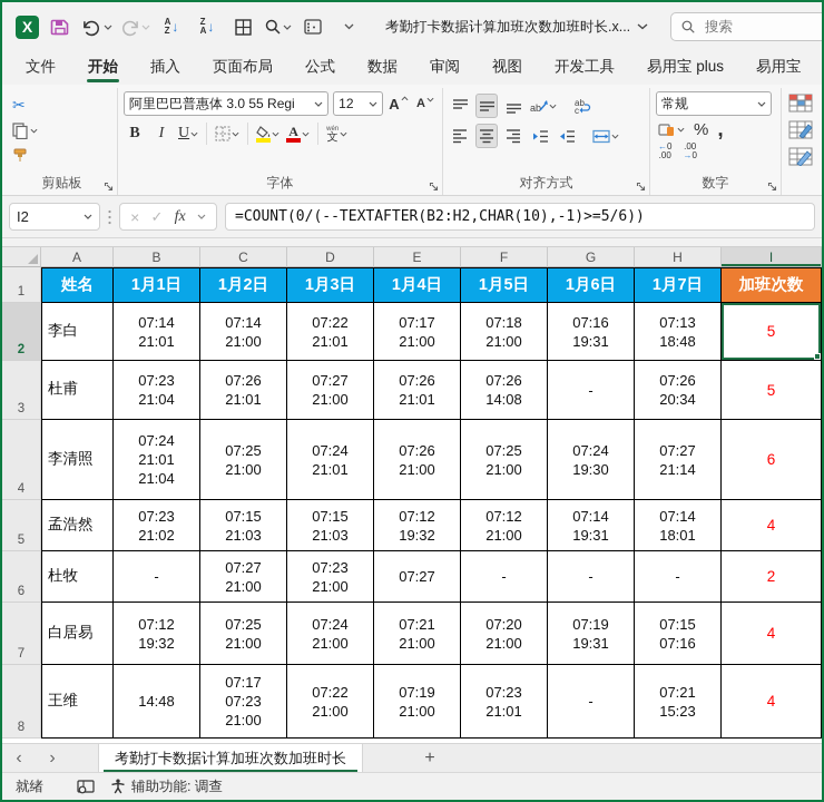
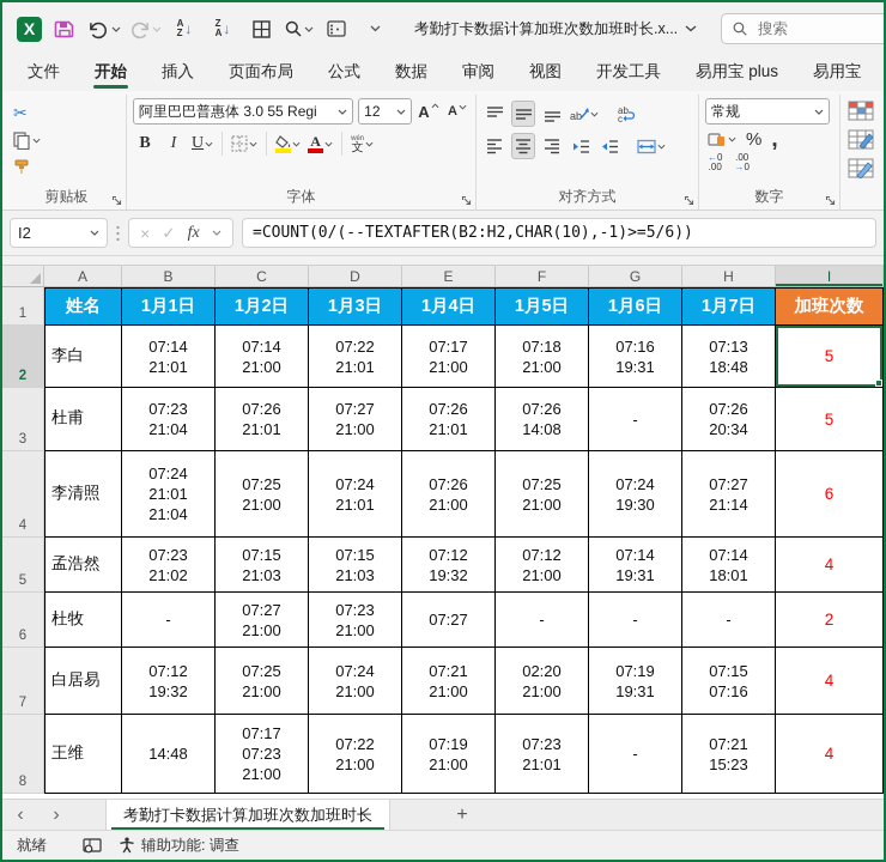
  X
  A
  Z
  ↓
  Z
  A
  ↓
  考勤打卡数据计算加班次数加班时长.x...
  搜索
  文件
  开始
  插入
  页面布局
  公式
  数据
  审阅
  视图
  开发工具
  易用宝 plus
  易用宝
  ✂
  剪贴板
  阿里巴巴普惠体 3.0 55 Regi
  12
  A
  A
  B
  I
  U
  A
  文
  字体
  ab
  ab
  c
  对齐方式
  常规
  %
  ,
  ←0
  .00
  .00
  →0
  数字
  I2
  ×
  ✓
  fx
  =COUNT(0/(--TEXTAFTER(B2:H2,CHAR(10),-1)>=5/6))
  A
  B
  C
  D
  E
  F
  G
  H
  I
  1
  姓名
  1月1日
  1月2日
  1月3日
  1月4日
  1月5日
  1月6日
  1月7日
  加班次数
  2
  李白
  07:14
  21:01
  07:14
  21:00
  07:22
  21:01
  07:17
  21:00
  07:18
  21:00
  07:16
  19:31
  07:13
  18:48
  5
  3
  杜甫
  07:23
  21:04
  07:26
  21:01
  07:27
  21:00
  07:26
  21:01
  07:26
  14:08
  -
  07:26
  20:34
  5
  4
  李清照
  07:24
  21:01
  21:04
  07:25
  21:00
  07:24
  21:01
  07:26
  21:00
  07:25
  21:00
  07:24
  19:30
  07:27
  21:14
  6
  5
  孟浩然
  07:23
  21:02
  07:15
  21:03
  07:15
  21:03
  07:12
  19:32
  07:12
  21:00
  07:14
  19:31
  07:14
  18:01
  4
  6
  杜牧
  -
  07:27
  21:00
  07:23
  21:00
  07:27
  -
  -
  -
  2
  7
  白居易
  07:12
  19:32
  07:25
  21:00
  07:24
  21:00
  07:21
  21:00
- 07:20
+ 02:20
  21:00
  07:19
  19:31
  07:15
  07:16
  4
  8
  王维
  14:48
  07:17
  07:23
  21:00
  07:22
  21:00
  07:19
  21:00
  07:23
  21:01
  -
  07:21
  15:23
  4
  ‹
  ›
  考勤打卡数据计算加班次数加班时长
  +
  就绪
  辅助功能: 调查
